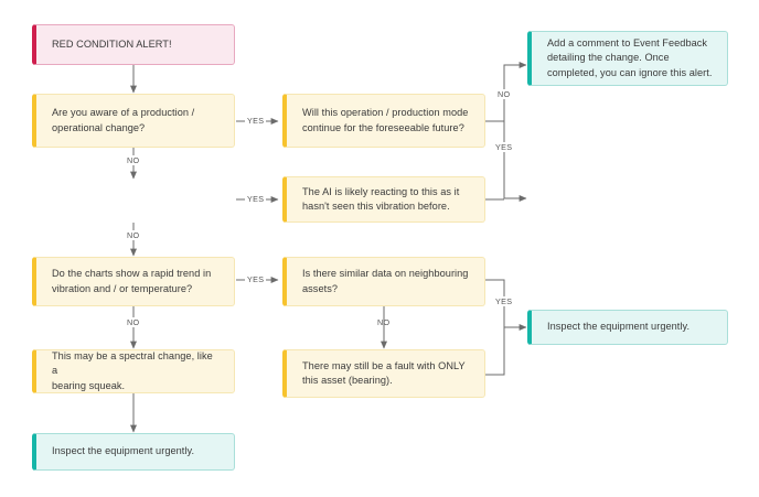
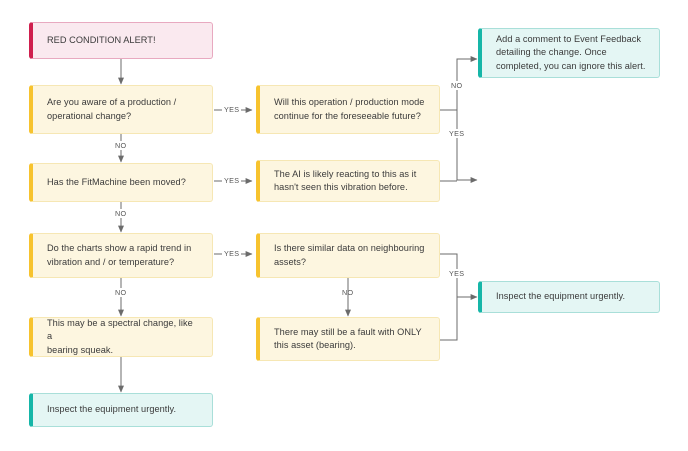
  RED CONDITION ALERT!
  Are you aware of a production /
  operational change?
+ Has the FitMachine been moved?
  Do the charts show a rapid trend in
  vibration and / or temperature?
  This may be a spectral change, like a
  bearing squeak.
  Inspect the equipment urgently.
  Will this operation / production mode
  continue for the foreseeable future?
  The AI is likely reacting to this as it
  hasn't seen this vibration before.
  Is there similar data on neighbouring
  assets?
  There may still be a fault with ONLY
  this asset (bearing).
  Add a comment to Event Feedback
  detailing the change. Once
  completed, you can ignore this alert.
  Inspect the equipment urgently.
  YES
  NO
  YES
  NO
  YES
  NO
  NO
  YES
  NO
  YES
